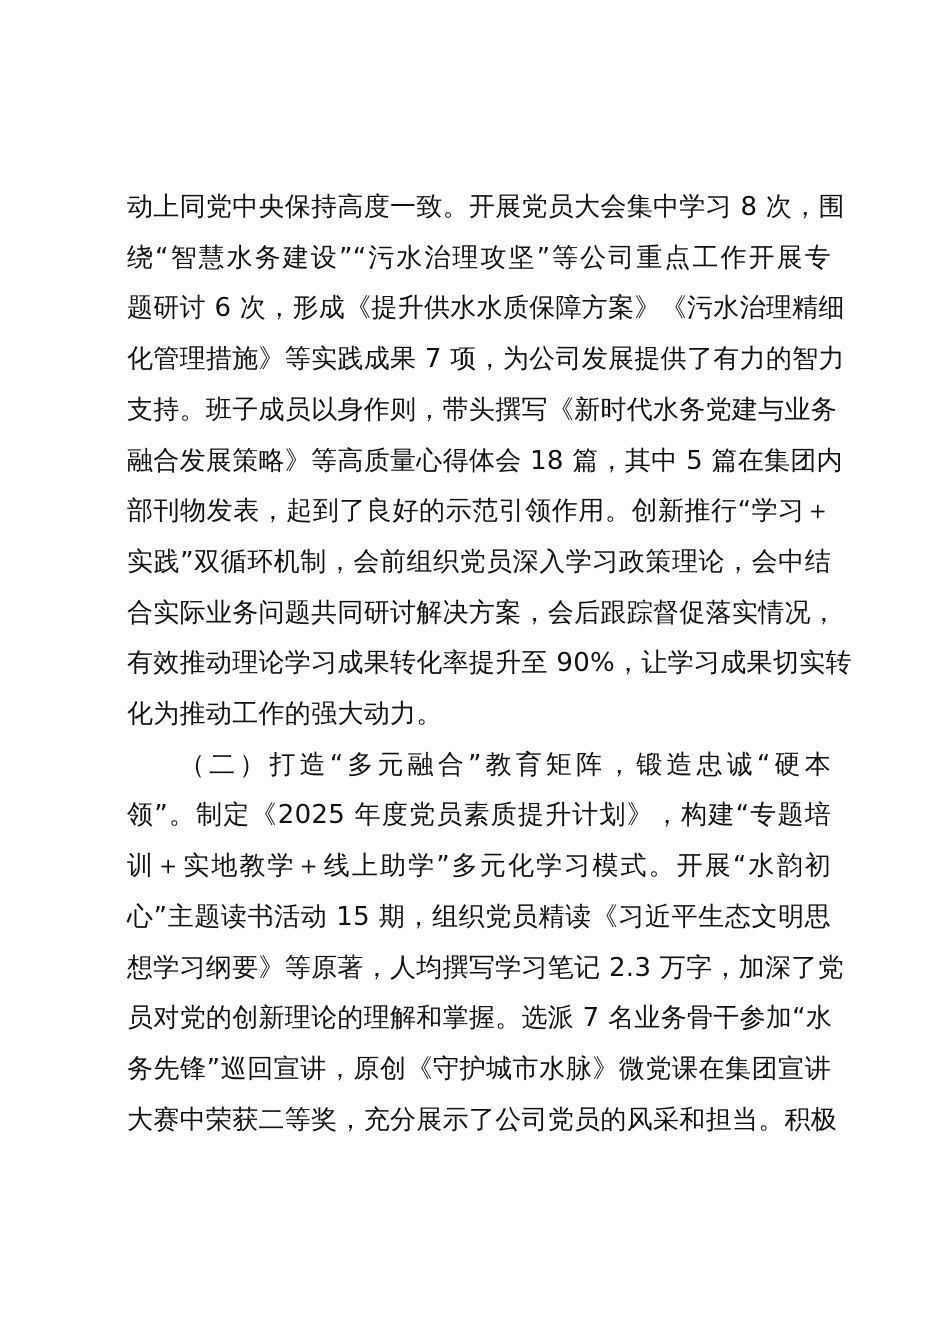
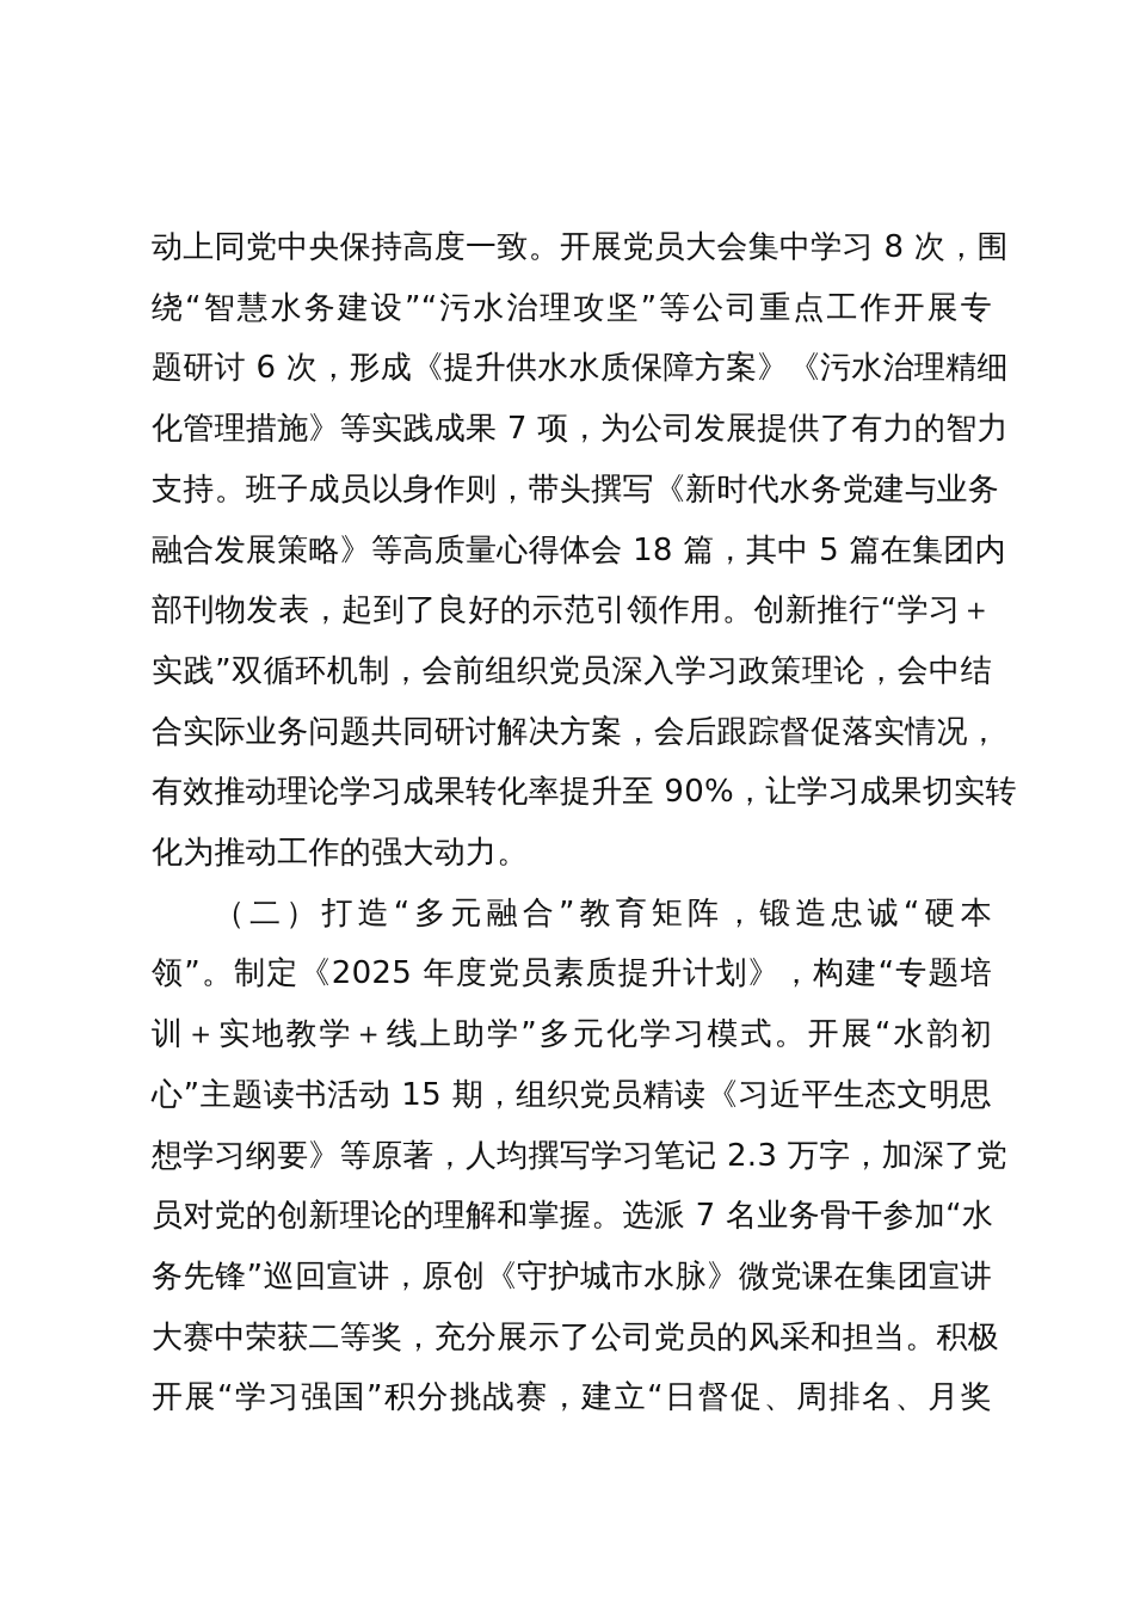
  动上同党中央保持高度一致。开展党员大会集中学习 8 次，围
  绕“智慧水务建设”“污水治理攻坚”等公司重点工作开展专
  题研讨 6 次，形成《提升供水水质保障方案》《污水治理精细
  化管理措施》等实践成果 7 项，为公司发展提供了有力的智力
  支持。班子成员以身作则，带头撰写《新时代水务党建与业务
  融合发展策略》等高质量心得体会 18 篇，其中 5 篇在集团内
  部刊物发表，起到了良好的示范引领作用。创新推行“学习＋
  实践”双循环机制，会前组织党员深入学习政策理论，会中结
  合实际业务问题共同研讨解决方案，会后跟踪督促落实情况，
  有效推动理论学习成果转化率提升至 90%，让学习成果切实转
  化为推动工作的强大动力。
  （二）打造“多元融合”教育矩阵，锻造忠诚“硬本
  领”。制定《2025 年度党员素质提升计划》，构建“专题培
  训＋实地教学＋线上助学”多元化学习模式。开展“水韵初
  心”主题读书活动 15 期，组织党员精读《习近平生态文明思
  想学习纲要》等原著，人均撰写学习笔记 2.3 万字，加深了党
  员对党的创新理论的理解和掌握。选派 7 名业务骨干参加“水
  务先锋”巡回宣讲，原创《守护城市水脉》微党课在集团宣讲
  大赛中荣获二等奖，充分展示了公司党员的风采和担当。积极
+ 开展“学习强国”积分挑战赛，建立“日督促、周排名、月奖
